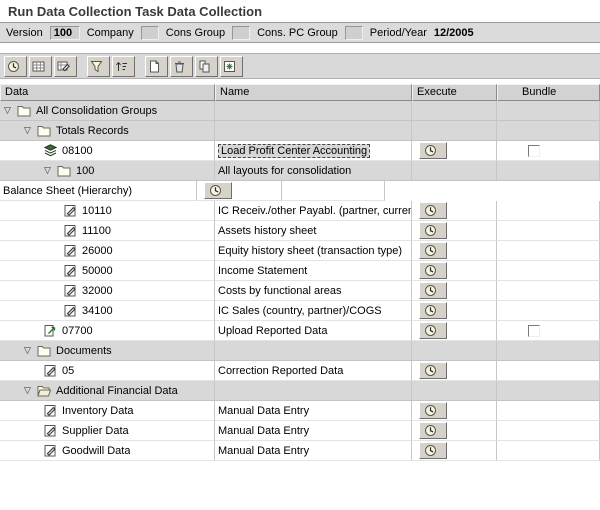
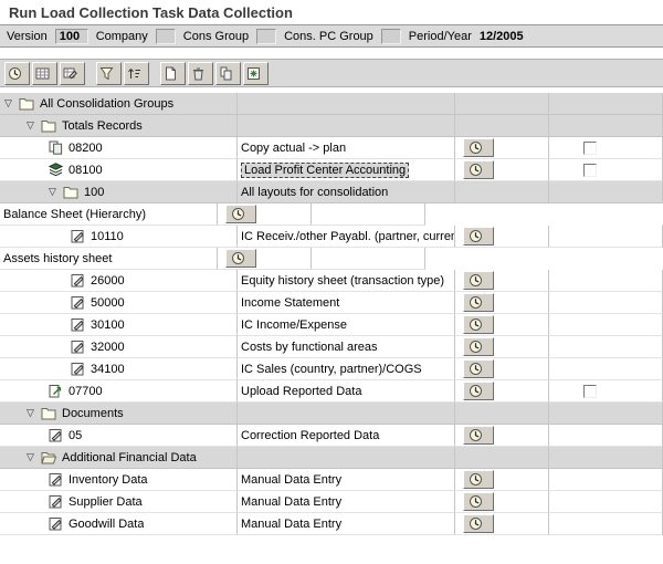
- Run Data Collection Task Data Collection
+ Run Load Collection Task Data Collection
  Version
  100
  Company
  Cons Group
  Cons. PC Group
  Period/Year
  12/2005
- Data
- Name
- Execute
- Bundle
  ▽
  All Consolidation Groups
  ▽
  Totals Records
+ 08200
+ Copy actual -> plan
  08100
  Load Profit Center Accounting
  ▽
  100
  All layouts for consolidation
  Balance Sheet (Hierarchy)
  10110
  IC Receiv./other Payabl. (partner, curren
- 11100
  Assets history sheet
  26000
  Equity history sheet (transaction type)
  50000
  Income Statement
+ 30100
+ IC Income/Expense
  32000
  Costs by functional areas
  34100
  IC Sales (country, partner)/COGS
  07700
  Upload Reported Data
  ▽
  Documents
  05
  Correction Reported Data
  ▽
  Additional Financial Data
  Inventory Data
  Manual Data Entry
  Supplier Data
  Manual Data Entry
  Goodwill Data
  Manual Data Entry
